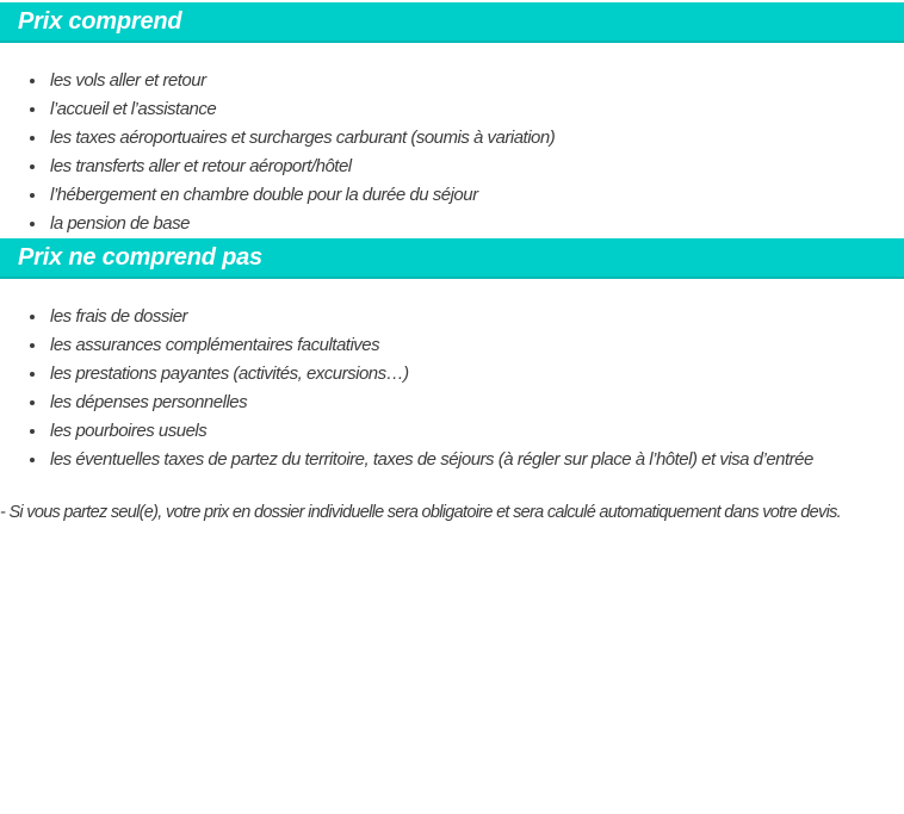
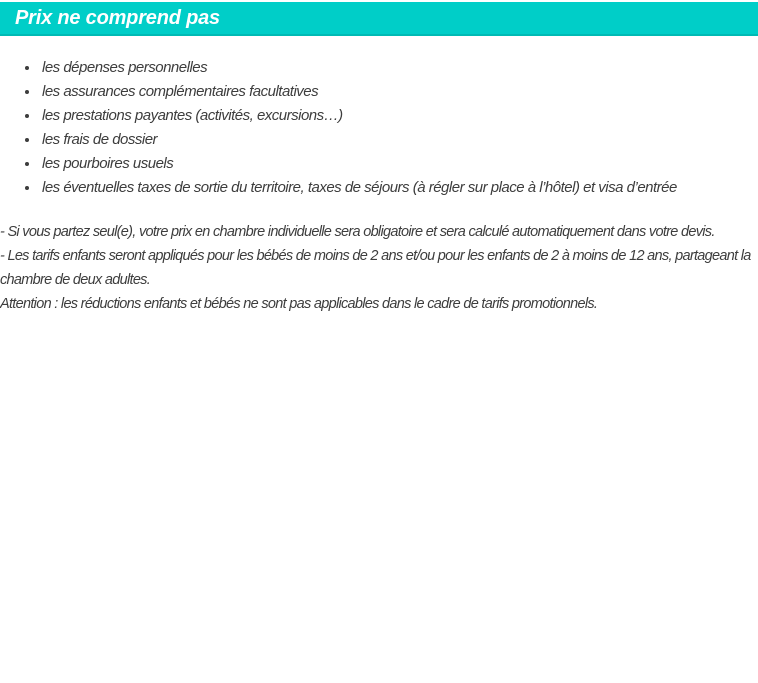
- Prix comprend
- les vols aller et retour
- l’accueil et l’assistance
- les taxes aéroportuaires et surcharges carburant (soumis à variation)
- les transferts aller et retour aéroport/hôtel
- l’hébergement en chambre double pour la durée du séjour
- la pension de base
  Prix ne comprend pas
- les frais de dossier
+ les dépenses personnelles
  les assurances complémentaires facultatives
  les prestations payantes (activités, excursions…)
- les dépenses personnelles
+ les frais de dossier
  les pourboires usuels
- les éventuelles taxes de partez du territoire, taxes de séjours (à régler sur place à l’hôtel) et visa d’entrée
+ les éventuelles taxes de sortie du territoire, taxes de séjours (à régler sur place à l’hôtel) et visa d’entrée
- - Si vous partez seul(e), votre prix en dossier individuelle sera obligatoire et sera calculé automatiquement dans votre devis.
+ - Si vous partez seul(e), votre prix en chambre individuelle sera obligatoire et sera calculé automatiquement dans votre devis.
+ - Les tarifs enfants seront appliqués pour les bébés de moins de 2 ans et/ou pour les enfants de 2 à moins de 12 ans, partageant la chambre de deux adultes.
+ Attention : les réductions enfants et bébés ne sont pas applicables dans le cadre de tarifs promotionnels.
